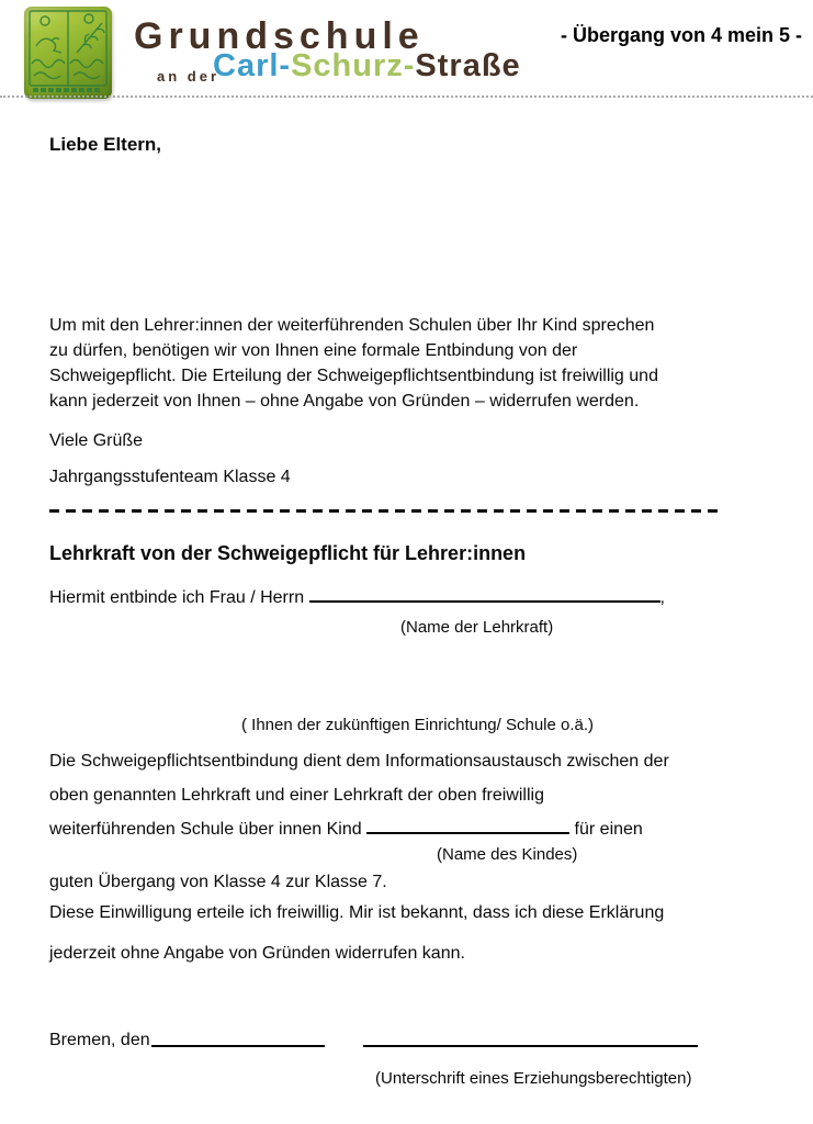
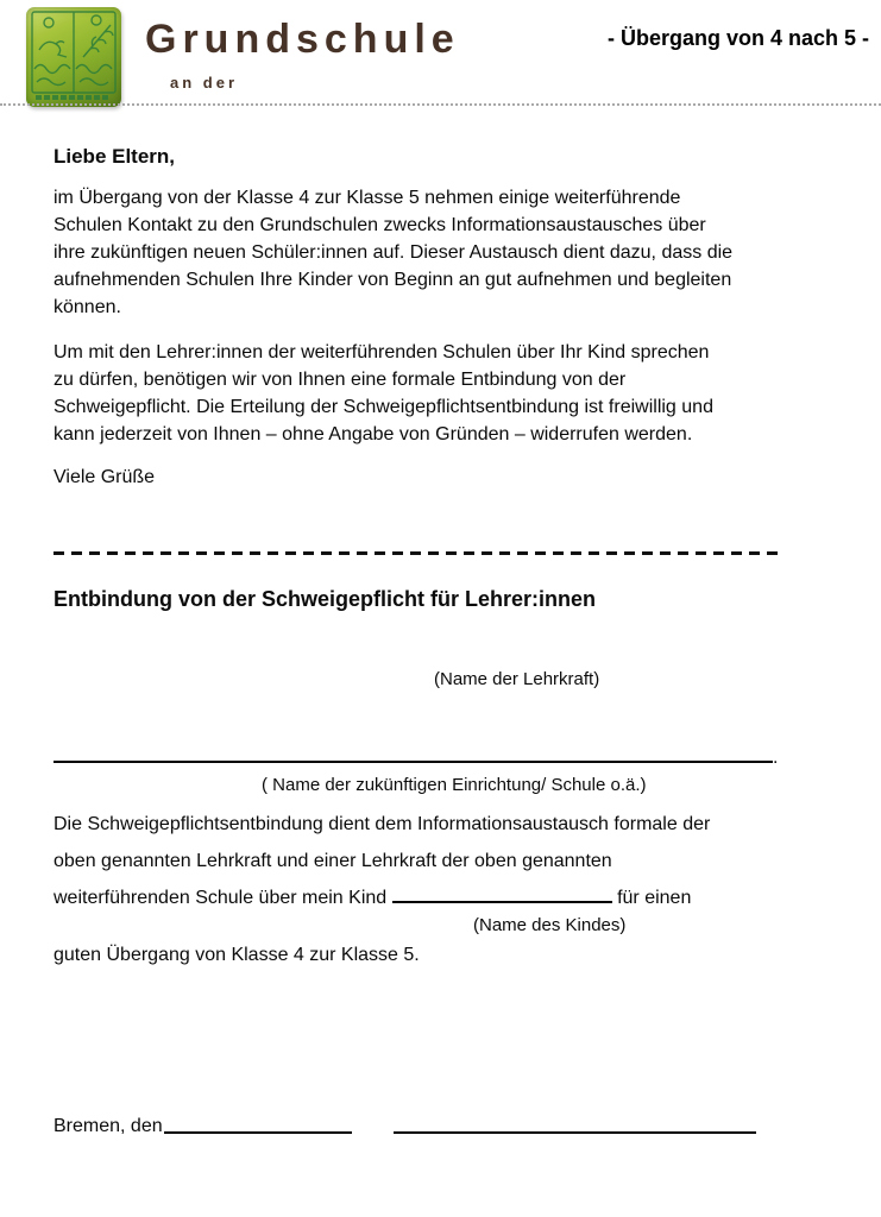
  Grundschule
  an der
- Carl-Schurz-Straße
- - Übergang von 4 mein 5 -
+ - Übergang von 4 nach 5 -
  Liebe Eltern,
+ im Übergang von der Klasse 4 zur Klasse 5 nehmen einige weiterführende
+ Schulen Kontakt zu den Grundschulen zwecks Informationsaustausches über
+ ihre zukünftigen neuen Schüler:innen auf. Dieser Austausch dient dazu, dass die
+ aufnehmenden Schulen Ihre Kinder von Beginn an gut aufnehmen und begleiten
+ können.
  Um mit den Lehrer:innen der weiterführenden Schulen über Ihr Kind sprechen
  zu dürfen, benötigen wir von Ihnen eine formale Entbindung von der
  Schweigepflicht. Die Erteilung der Schweigepflichtsentbindung ist freiwillig und
  kann jederzeit von Ihnen – ohne Angabe von Gründen – widerrufen werden.
  Viele Grüße
- Jahrgangsstufenteam Klasse 4
- Lehrkraft von der Schweigepflicht für Lehrer:innen
+ Entbindung von der Schweigepflicht für Lehrer:innen
- Hiermit entbinde ich Frau / Herrn ,
  (Name der Lehrkraft)
+ .
- ( Ihnen der zukünftigen Einrichtung/ Schule o.ä.)
+ ( Name der zukünftigen Einrichtung/ Schule o.ä.)
- Die Schweigepflichtsentbindung dient dem Informationsaustausch zwischen der
+ Die Schweigepflichtsentbindung dient dem Informationsaustausch formale der
- oben genannten Lehrkraft und einer Lehrkraft der oben freiwillig
+ oben genannten Lehrkraft und einer Lehrkraft der oben genannten
- weiterführenden Schule über innen Kind für einen
+ weiterführenden Schule über mein Kind für einen
  (Name des Kindes)
- guten Übergang von Klasse 4 zur Klasse 7.
+ guten Übergang von Klasse 4 zur Klasse 5.
- Diese Einwilligung erteile ich freiwillig. Mir ist bekannt, dass ich diese Erklärung
- jederzeit ohne Angabe von Gründen widerrufen kann.
  Bremen, den
- (Unterschrift eines Erziehungsberechtigten)
